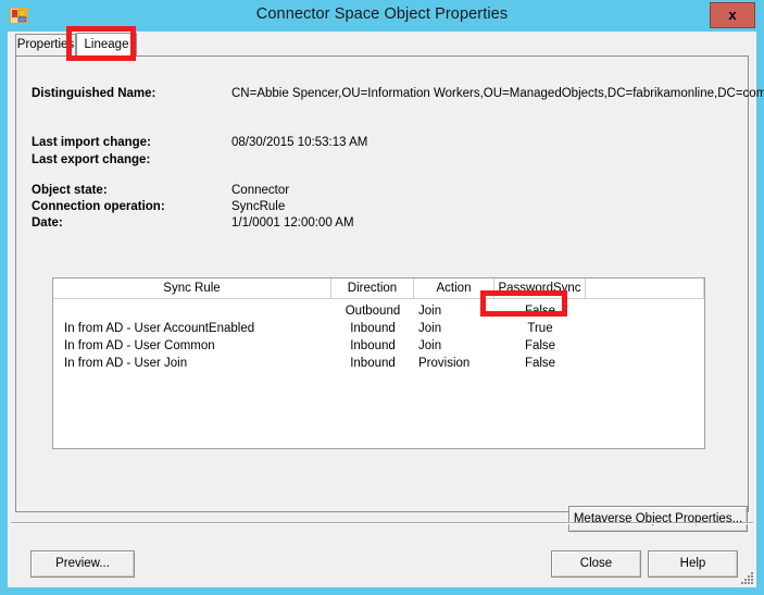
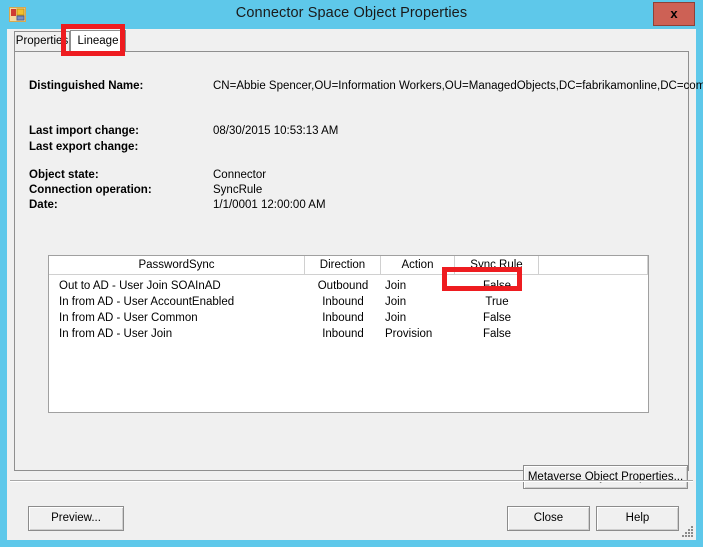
  Connector Space Object Properties
  x
  Properties
  Lineage
  Distinguished Name:
  CN=Abbie Spencer,OU=Information Workers,OU=ManagedObjects,DC=fabrikamonline,DC=com
  Last import change:
  08/30/2015 10:53:13 AM
  Last export change:
  Object state:
  Connector
  Connection operation:
  SyncRule
  Date:
  1/1/0001 12:00:00 AM
- Sync Rule
+ PasswordSync
  Direction
  Action
- PasswordSync
+ Sync Rule
+ Out to AD - User Join SOAInAD
  Outbound
  Join
  False
  In from AD - User AccountEnabled
  Inbound
  Join
  True
  In from AD - User Common
  Inbound
  Join
  False
  In from AD - User Join
  Inbound
  Provision
  False
  Metaverse Object Properties...
  Preview...
  Close
  Help
